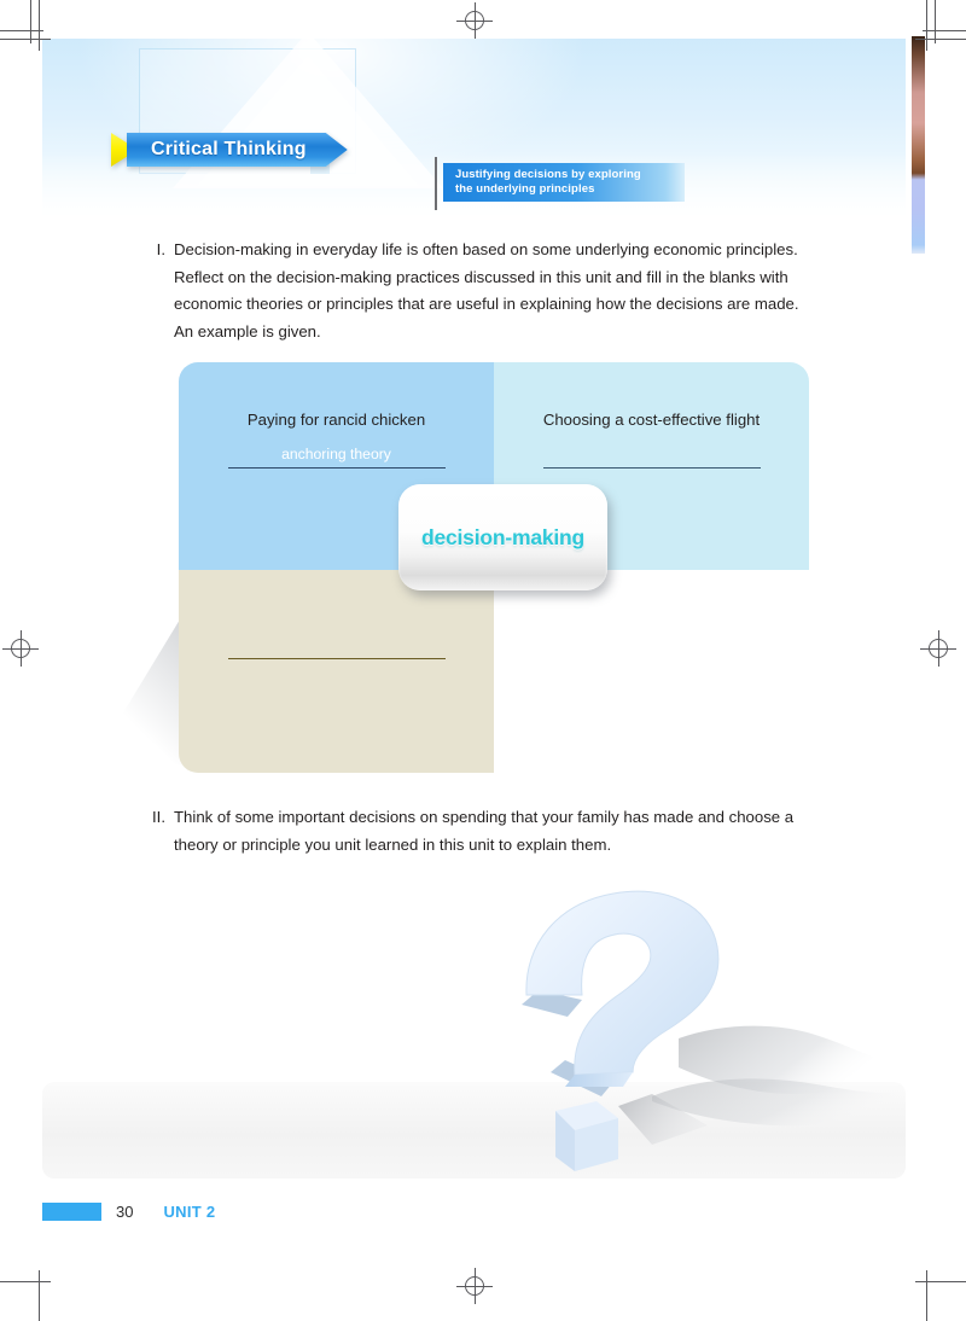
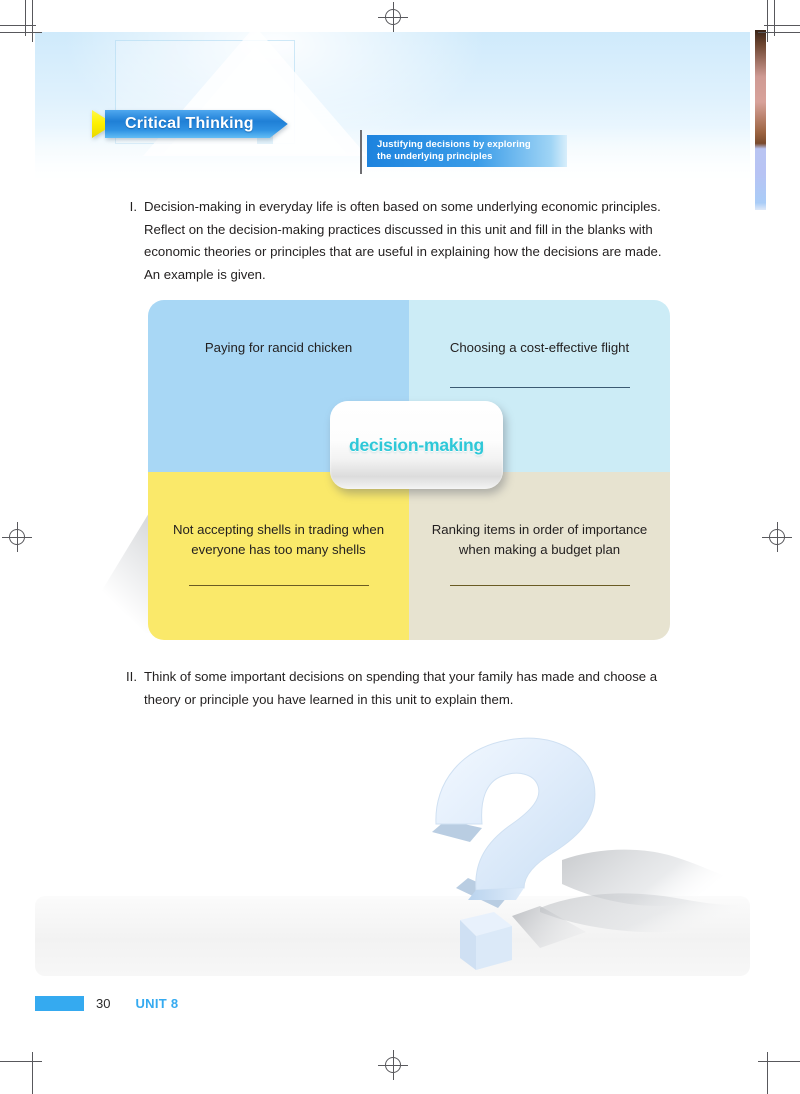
  Critical Thinking
  Justifying decisions by exploring
  the underlying principles
  I.
  Decision-making in everyday life is often based on some underlying economic principles. Reflect on the decision-making practices discussed in this unit and fill in the blanks with economic theories or principles that are useful in explaining how the decisions are made. An example is given.
  Paying for rancid chicken
- anchoring theory
  Choosing a cost-effective flight
+ Not accepting shells in trading when everyone has too many shells
+ Ranking items in order of importance when making a budget plan
  decision-making
  II.
- Think of some important decisions on spending that your family has made and choose a theory or principle you unit learned in this unit to explain them.
+ Think of some important decisions on spending that your family has made and choose a theory or principle you have learned in this unit to explain them.
  30
- UNIT 2
+ UNIT 8
